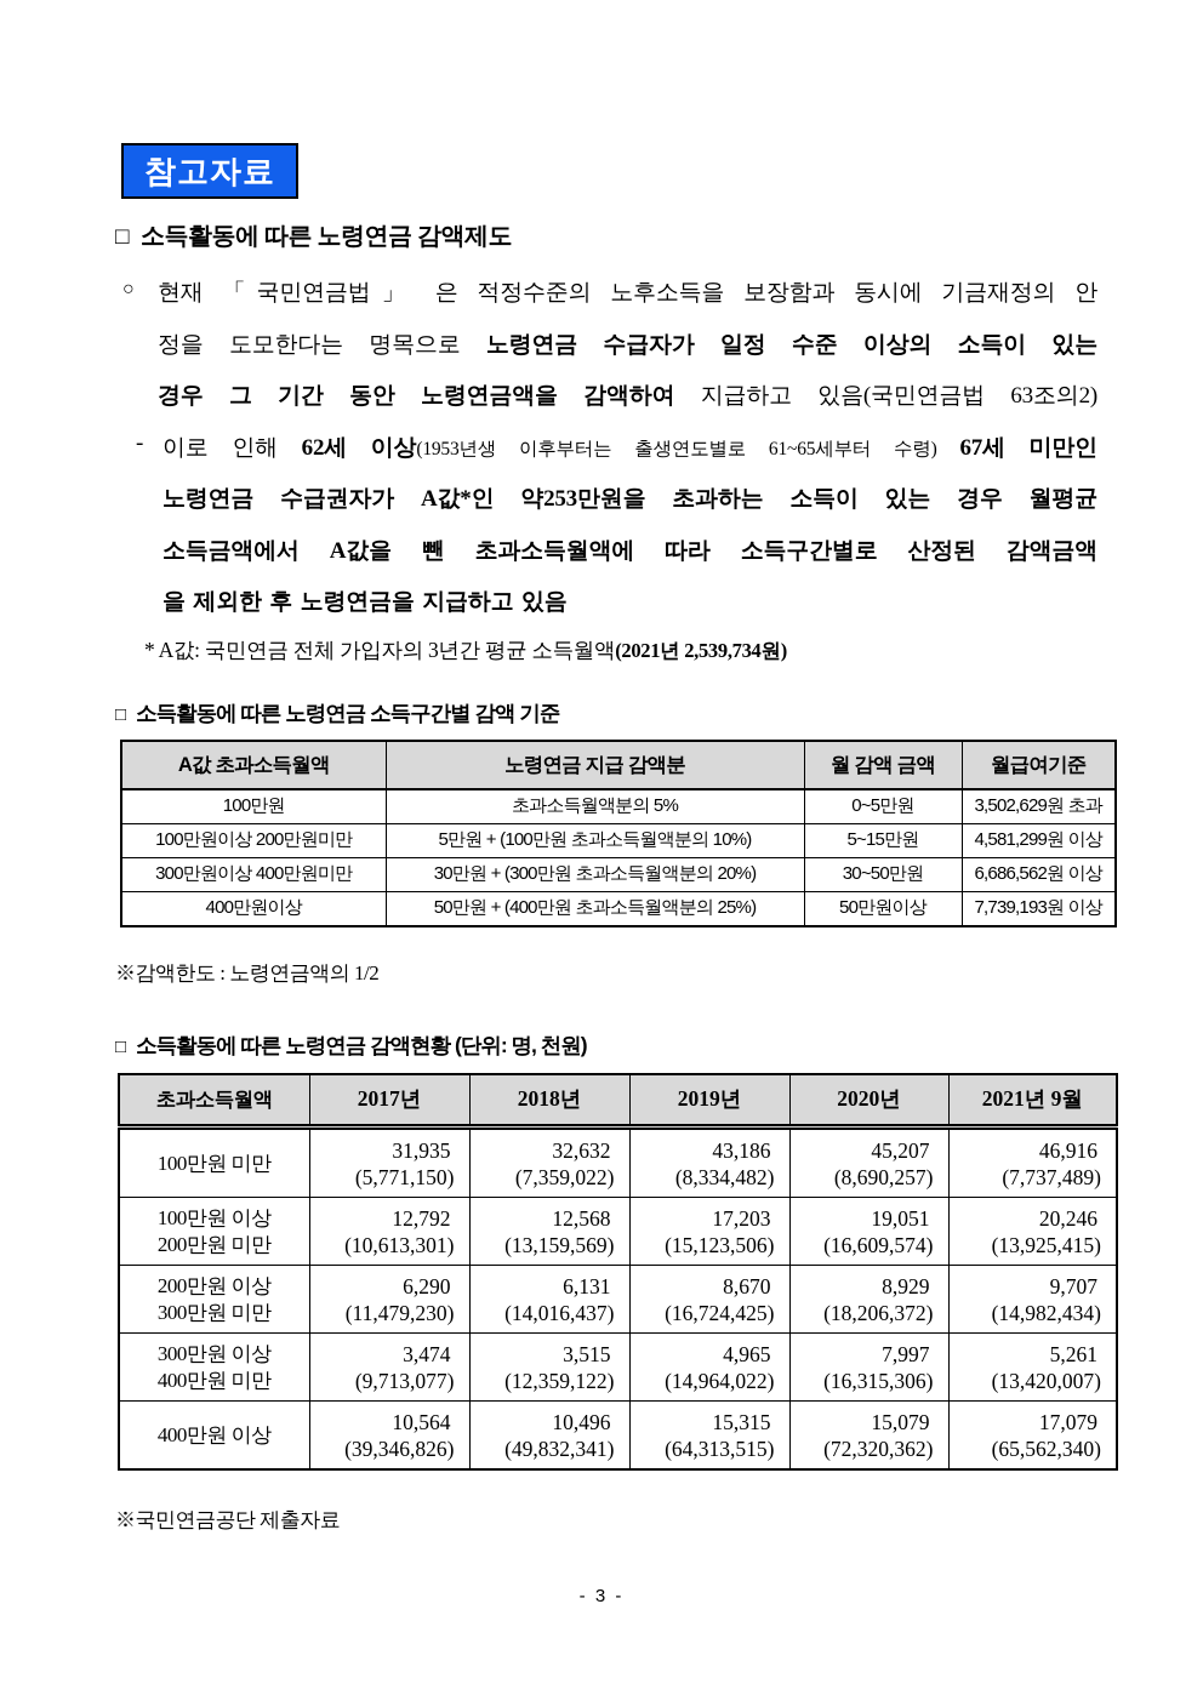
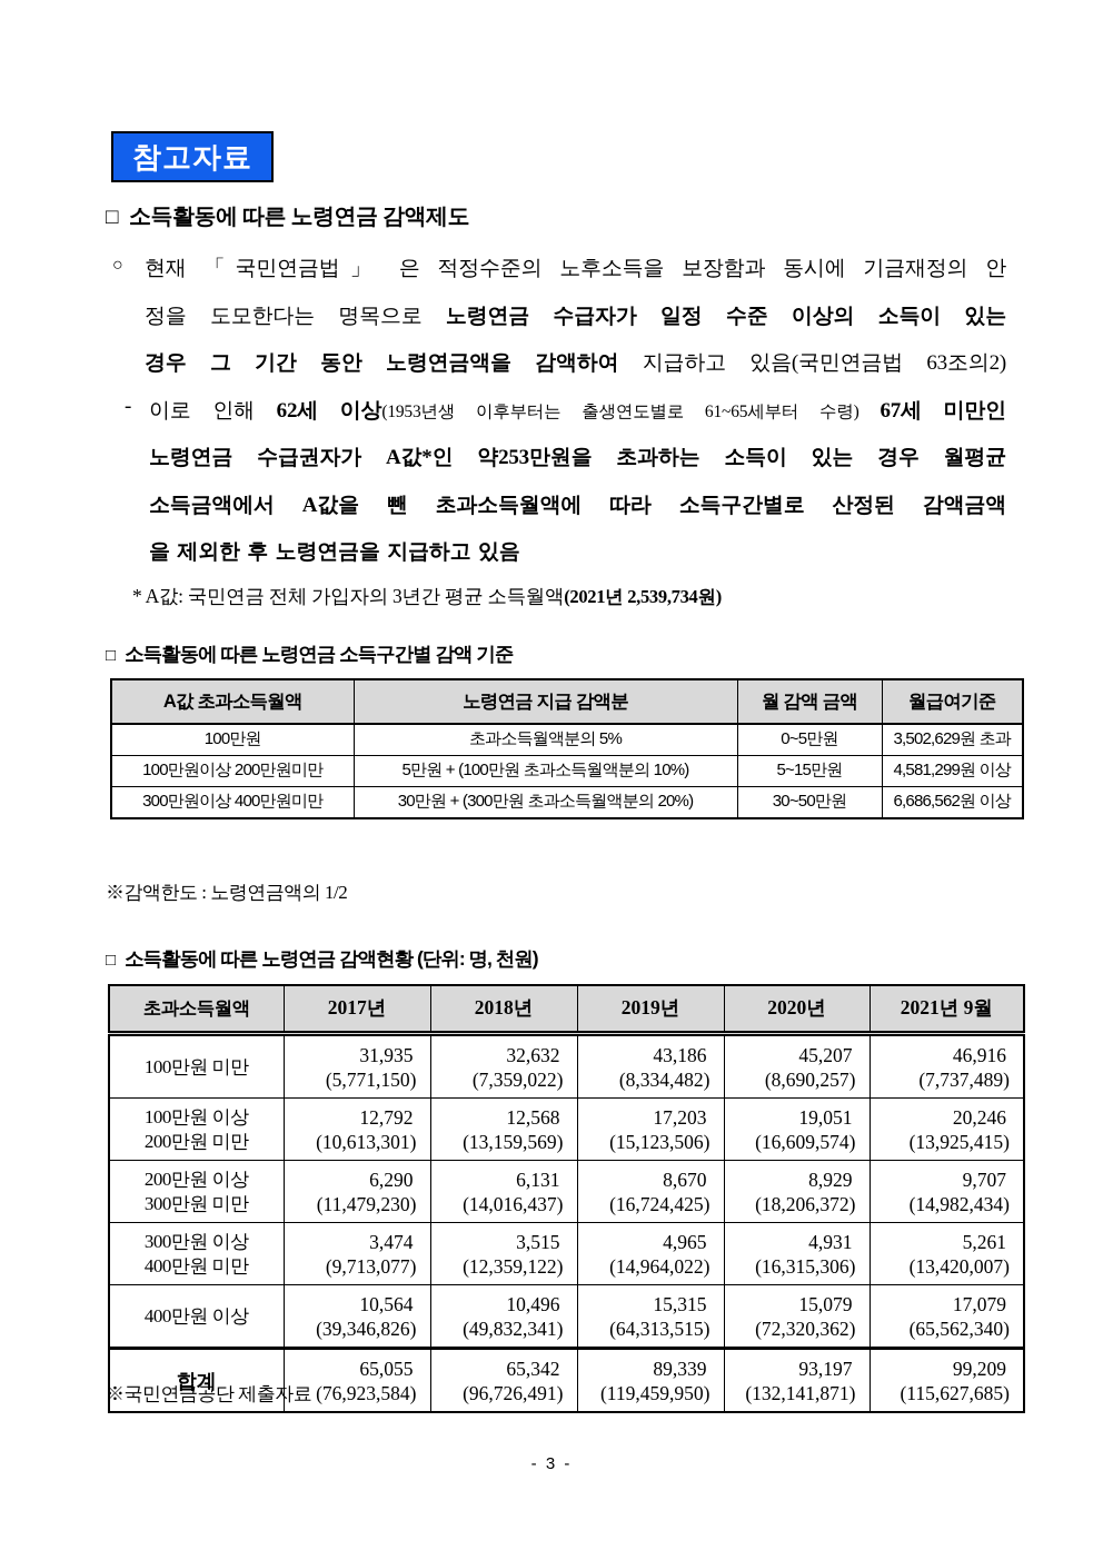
  참고자료
  □ 소득활동에 따른 노령연금 감액제도
  ○
  현재 「국민연금법」 은 적정수준의 노후소득을 보장함과 동시에 기금재정의 안
  정을 도모한다는 명목으로 노령연금 수급자가 일정 수준 이상의 소득이 있는
  경우 그 기간 동안 노령연금액을 감액하여 지급하고 있음(국민연금법 63조의2)
  -
  이로 인해 62세 이상(1953년생 이후부터는 출생연도별로 61~65세부터 수령) 67세 미만인
  노령연금 수급권자가 A값*인 약253만원을 초과하는 소득이 있는 경우 월평균
  소득금액에서 A값을 뺀 초과소득월액에 따라 소득구간별로 산정된 감액금액
  을 제외한 후 노령연금을 지급하고 있음
  * A값: 국민연금 전체 가입자의 3년간 평균 소득월액(2021년 2,539,734원)
  □ 소득활동에 따른 노령연금 소득구간별 감액 기준
  A값 초과소득월액	노령연금 지급 감액분	월 감액 금액	월급여기준
  100만원	초과소득월액분의 5%	0~5만원	3,502,629원 초과
  100만원이상 200만원미만	5만원 + (100만원 초과소득월액분의 10%)	5~15만원	4,581,299원 이상
  300만원이상 400만원미만	30만원 + (300만원 초과소득월액분의 20%)	30~50만원	6,686,562원 이상
- 400만원이상	50만원 + (400만원 초과소득월액분의 25%)	50만원이상	7,739,193원 이상
  ※감액한도 : 노령연금액의 1/2
  □ 소득활동에 따른 노령연금 감액현황 (단위: 명, 천원)
  초과소득월액	2017년	2018년	2019년	2020년	2021년 9월
  100만원 미만	31,935(5,771,150)	32,632(7,359,022)	43,186(8,334,482)	45,207(8,690,257)	46,916(7,737,489)
  100만원 이상 200만원 미만	12,792(10,613,301)	12,568(13,159,569)	17,203(15,123,506)	19,051(16,609,574)	20,246(13,925,415)
  200만원 이상 300만원 미만	6,290(11,479,230)	6,131(14,016,437)	8,670(16,724,425)	8,929(18,206,372)	9,707(14,982,434)
- 300만원 이상 400만원 미만	3,474(9,713,077)	3,515(12,359,122)	4,965(14,964,022)	7,997(16,315,306)	5,261(13,420,007)
+ 300만원 이상 400만원 미만	3,474(9,713,077)	3,515(12,359,122)	4,965(14,964,022)	4,931(16,315,306)	5,261(13,420,007)
  400만원 이상	10,564(39,346,826)	10,496(49,832,341)	15,315(64,313,515)	15,079(72,320,362)	17,079(65,562,340)
+ 합계	65,055(76,923,584)	65,342(96,726,491)	89,339(119,459,950)	93,197(132,141,871)	99,209(115,627,685)
  ※국민연금공단 제출자료
  - 3 -
